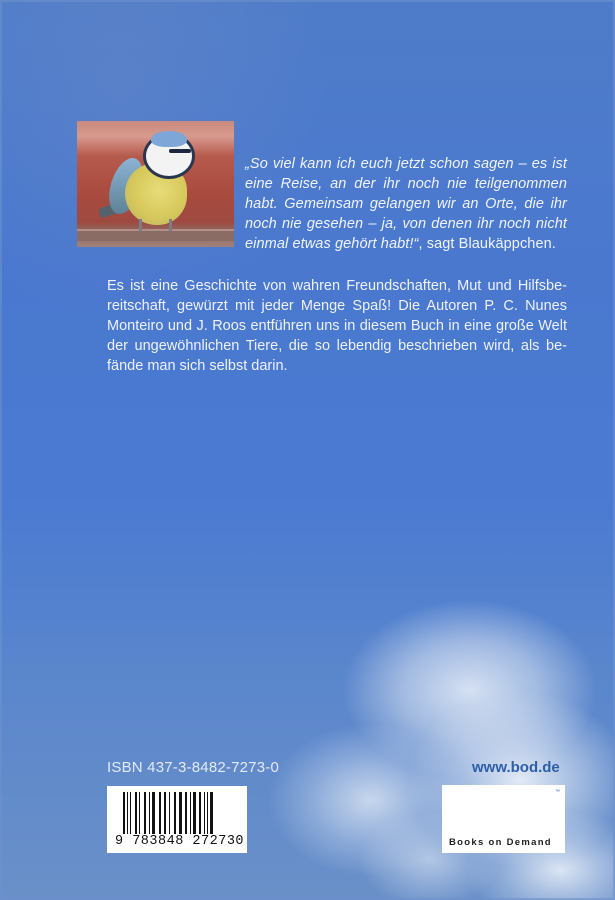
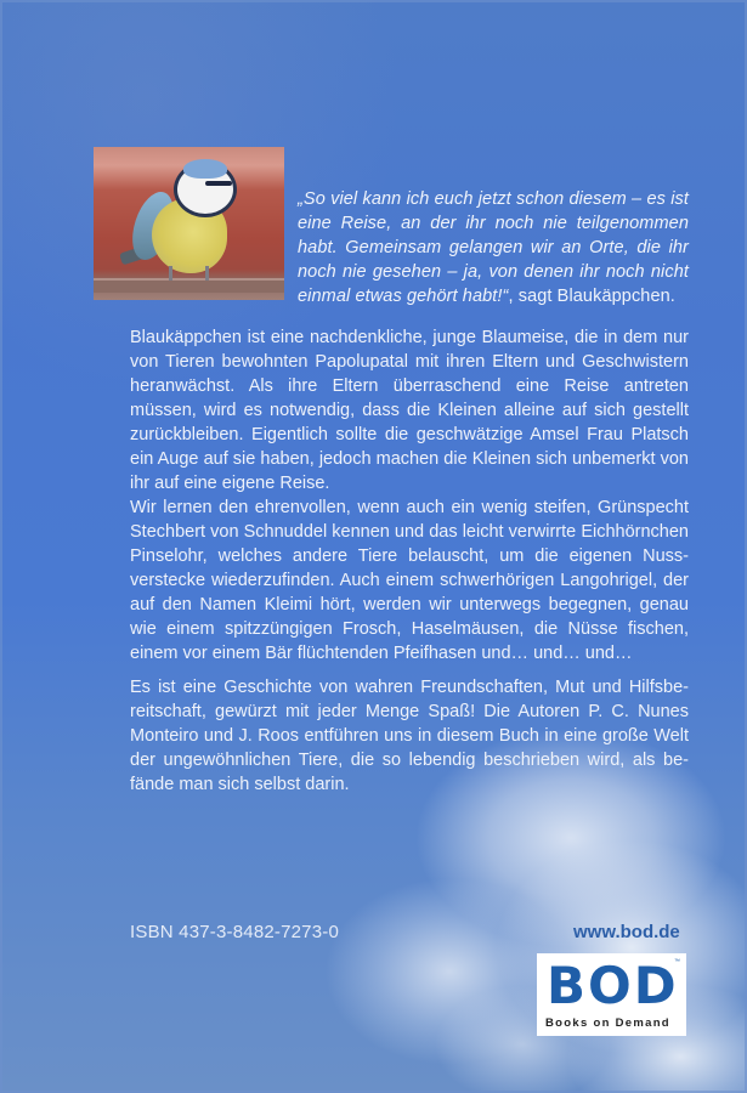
- „So viel kann ich euch jetzt schon sagen – es ist eine Reise, an der ihr noch nie teilgenommen habt. Gemeinsam gelangen wir an Orte, die ihr noch nie gesehen – ja, von denen ihr noch nicht einmal etwas gehört habt!“, sagt Blaukäppchen.
+ „So viel kann ich euch jetzt schon diesem – es ist eine Reise, an der ihr noch nie teilgenommen habt. Gemeinsam gelangen wir an Orte, die ihr noch nie gesehen – ja, von denen ihr noch nicht einmal etwas gehört habt!“, sagt Blaukäppchen.
+ Blaukäppchen ist eine nachdenkliche, junge Blaumeise, die in dem nur von Tieren bewohnten Papolupatal mit ihren Eltern und Geschwis­tern heranwächst. Als ihre Eltern überraschend eine Reise antreten müssen, wird es notwendig, dass die Kleinen alleine auf sich gestellt zurückbleiben. Eigentlich sollte die geschwätzige Amsel Frau Platsch ein Auge auf sie haben, jedoch machen die Kleinen sich unbemerkt von ihr auf eine eigene Reise.
+ Wir lernen den ehrenvollen, wenn auch ein wenig steifen, Grünspecht Stechbert von Schnuddel kennen und das leicht verwirrte Eichhörn­chen Pinselohr, welches andere Tiere belauscht, um die eigenen Nuss­verstecke wiederzufinden. Auch einem schwerhörigen Langohrigel, der auf den Namen Kleimi hört, werden wir unterwegs begegnen, ge­nau wie einem spitzzüngigen Frosch, Haselmäusen, die Nüsse fischen, einem vor einem Bär flüchtenden Pfeifhasen und… und… und…
  Es ist eine Geschichte von wahren Freundschaften, Mut und Hilfsbe­reitschaft, gewürzt mit jeder Menge Spaß! Die Autoren P. C. Nunes Monteiro und J. Roos entführen uns in diesem Buch in eine große Welt der ungewöhnlichen Tiere, die so lebendig beschrieben wird, als be­fände man sich selbst darin.
  ISBN 437-3-8482-7273-0
- 9 783848 272730
  www.bod.de
+ BOD
  Books on Demand
